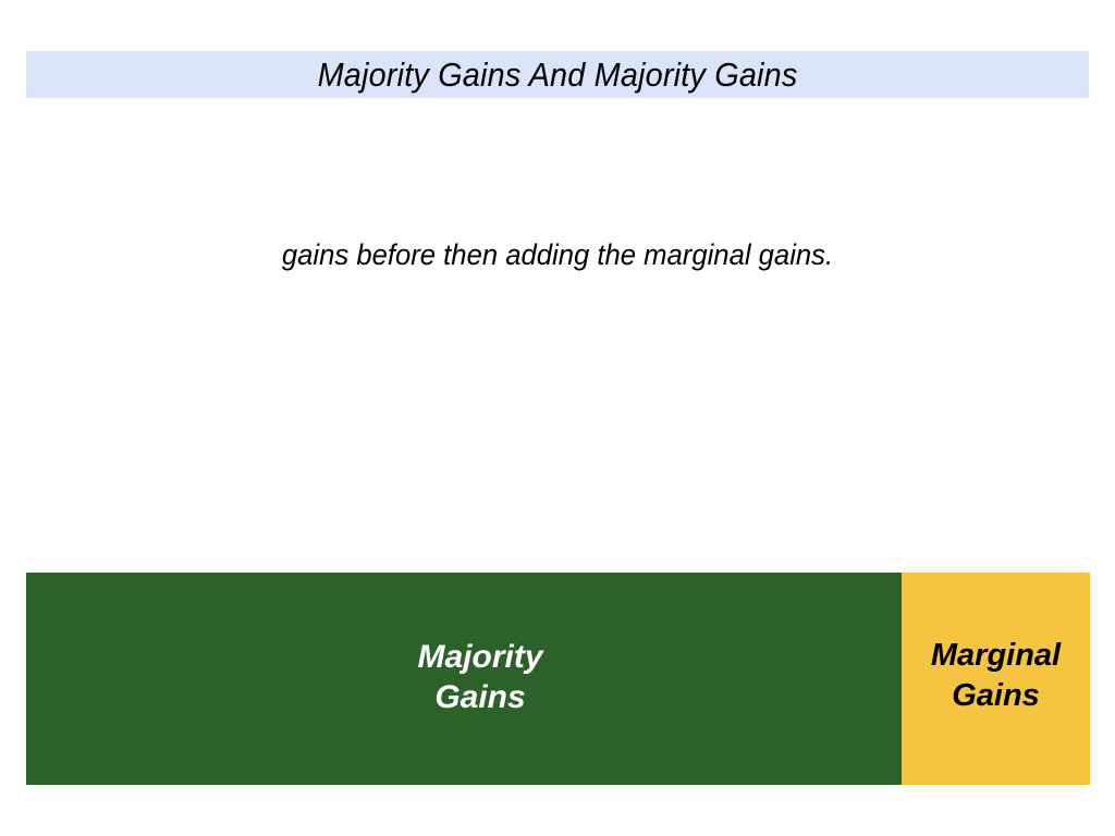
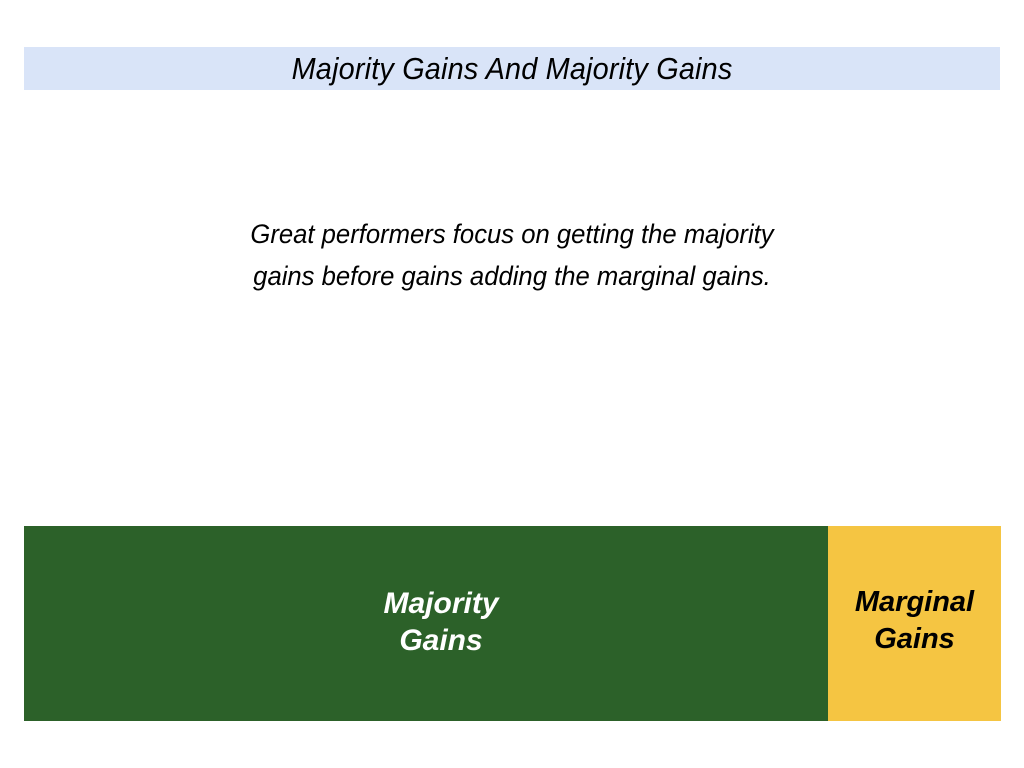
  Majority Gains And Majority Gains
+ Great performers focus on getting the majority
- gains before then adding the marginal gains.
+ gains before gains adding the marginal gains.
  Majority
  Gains
  Marginal
  Gains
